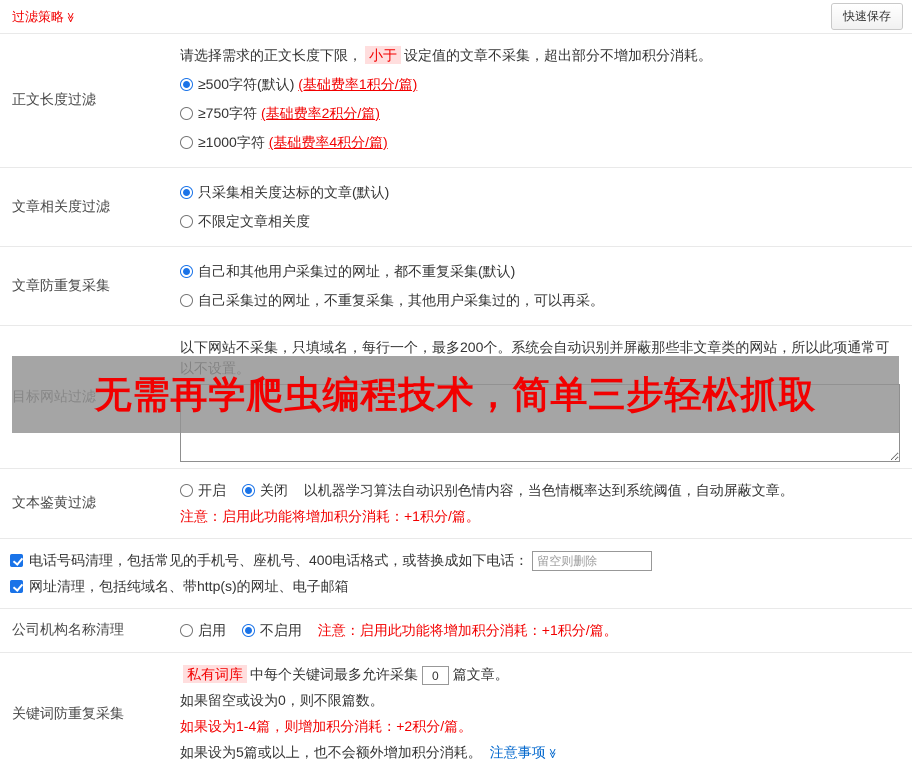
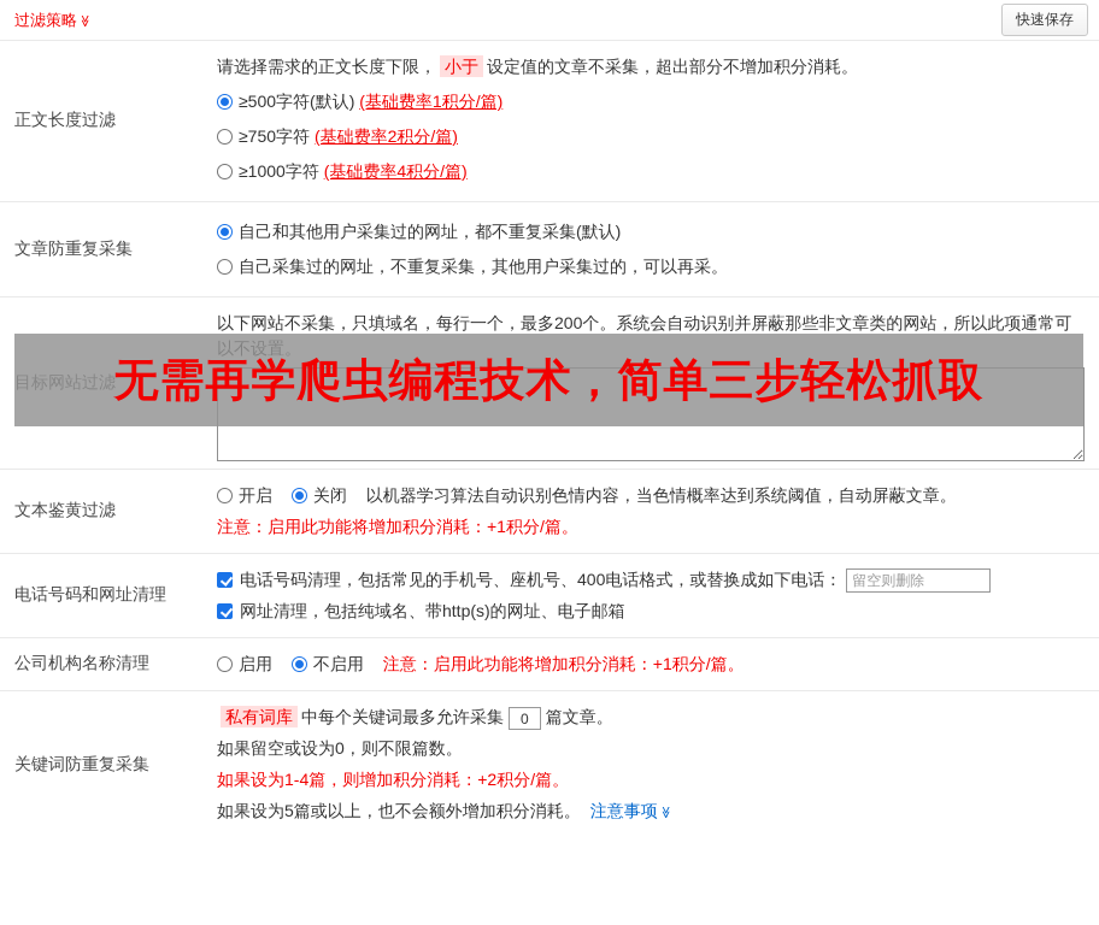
  快速保存
  正文长度过滤
  请选择需求的正文长度下限， 小于 设定值的文章不采集，超出部分不增加积分消耗。
  ≥500字符(默认) (基础费率1积分/篇)
  ≥750字符 (基础费率2积分/篇)
  ≥1000字符 (基础费率4积分/篇)
- 文章相关度过滤
- 只采集相关度达标的文章(默认)
- 不限定文章相关度
  文章防重复采集
  自己和其他用户采集过的网址，都不重复采集(默认)
  自己采集过的网址，不重复采集，其他用户采集过的，可以再采。
  目标网站过滤
  以下网站不采集，只填域名，每行一个，最多200个。系统会自动识别并屏蔽那些非文章类的网站，所以此项通常可以不设置。
  无需再学爬虫编程技术，简单三步轻松抓取
  文本鉴黄过滤
  开启 关闭 以机器学习算法自动识别色情内容，当色情概率达到系统阈值，自动屏蔽文章。
  注意：启用此功能将增加积分消耗：+1积分/篇。
+ 电话号码和网址清理
  电话号码清理，包括常见的手机号、座机号、400电话格式，或替换成如下电话： 留空则删除
  网址清理，包括纯域名、带http(s)的网址、电子邮箱
  公司机构名称清理
  启用 不启用 注意：启用此功能将增加积分消耗：+1积分/篇。
  关键词防重复采集
  私有词库 中每个关键词最多允许采集 0 篇文章。
  如果留空或设为0，则不限篇数。
  如果设为1-4篇，则增加积分消耗：+2积分/篇。
